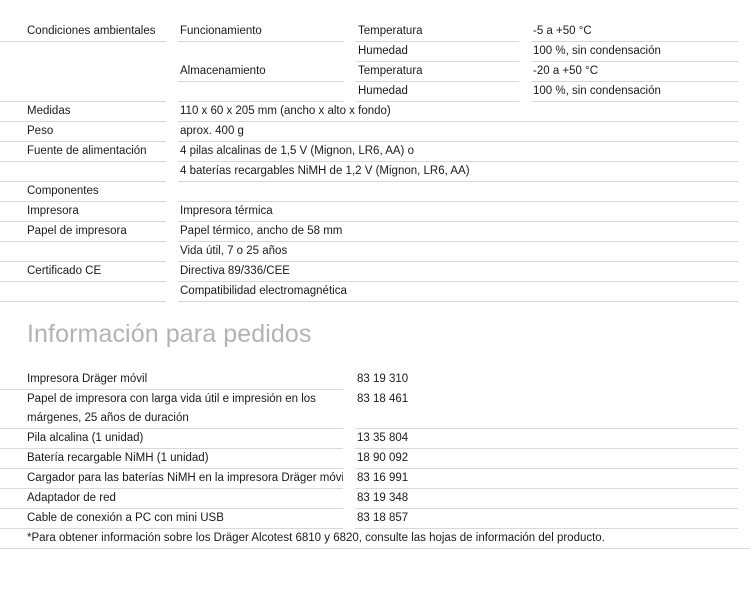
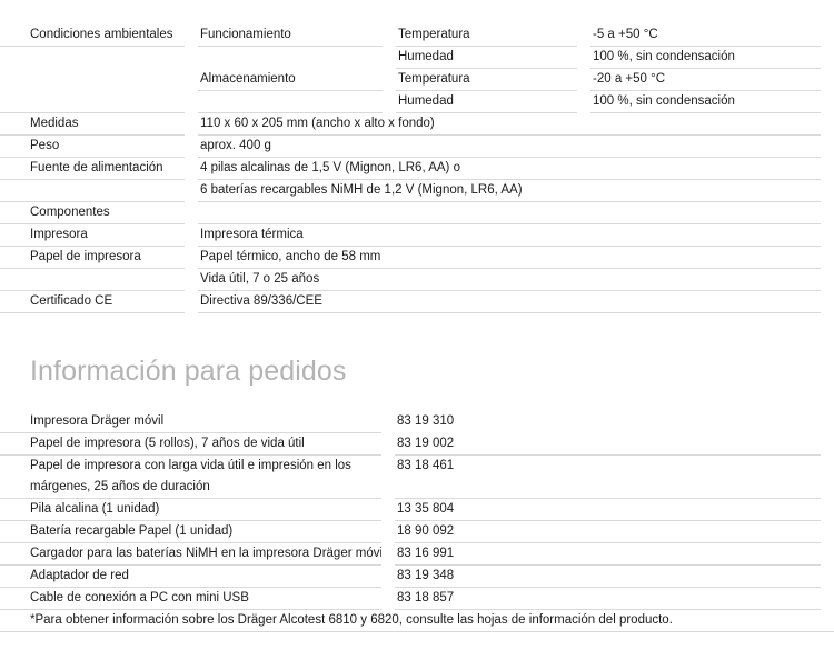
  Condiciones ambientales	Funcionamiento	Temperatura	-5 a +50 °C
  		Humedad	100 %, sin condensación
  	Almacenamiento	Temperatura	-20 a +50 °C
  		Humedad	100 %, sin condensación
  Medidas	110 x 60 x 205 mm (ancho x alto x fondo)
  Peso	aprox. 400 g
  Fuente de alimentación	4 pilas alcalinas de 1,5 V (Mignon, LR6, AA) o
- 	4 baterías recargables NiMH de 1,2 V (Mignon, LR6, AA)
+ 	6 baterías recargables NiMH de 1,2 V (Mignon, LR6, AA)
  Componentes
  Impresora	Impresora térmica
  Papel de impresora	Papel térmico, ancho de 58 mm
  	Vida útil, 7 o 25 años
  Certificado CE	Directiva 89/336/CEE
- 	Compatibilidad electromagnética
  Información para pedidos
  Impresora Dräger móvil	83 19 310
+ Papel de impresora (5 rollos), 7 años de vida útil	83 19 002
  Papel de impresora con larga vida útil e impresión en los márgenes, 25 años de duración	83 18 461
  Pila alcalina (1 unidad)	13 35 804
- Batería recargable NiMH (1 unidad)	18 90 092
+ Batería recargable Papel (1 unidad)	18 90 092
  Cargador para las baterías NiMH en la impresora Dräger móvi	83 16 991
  Adaptador de red	83 19 348
  Cable de conexión a PC con mini USB	83 18 857
  *Para obtener información sobre los Dräger Alcotest 6810 y 6820, consulte las hojas de información del producto.
